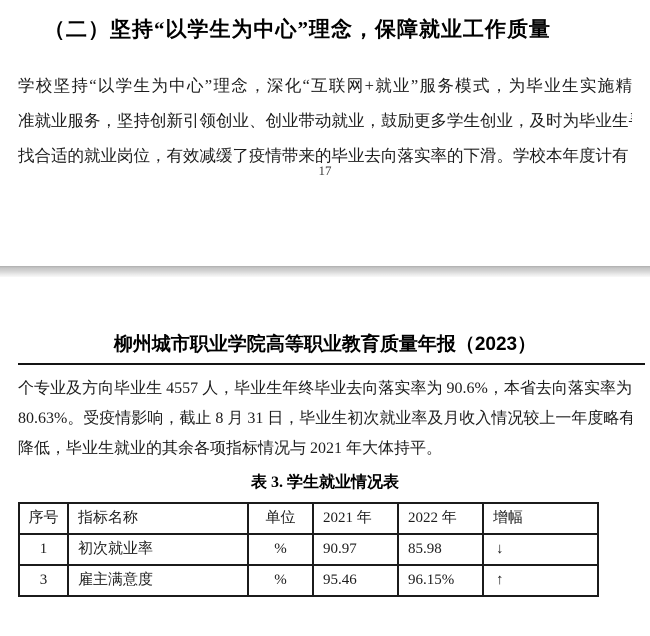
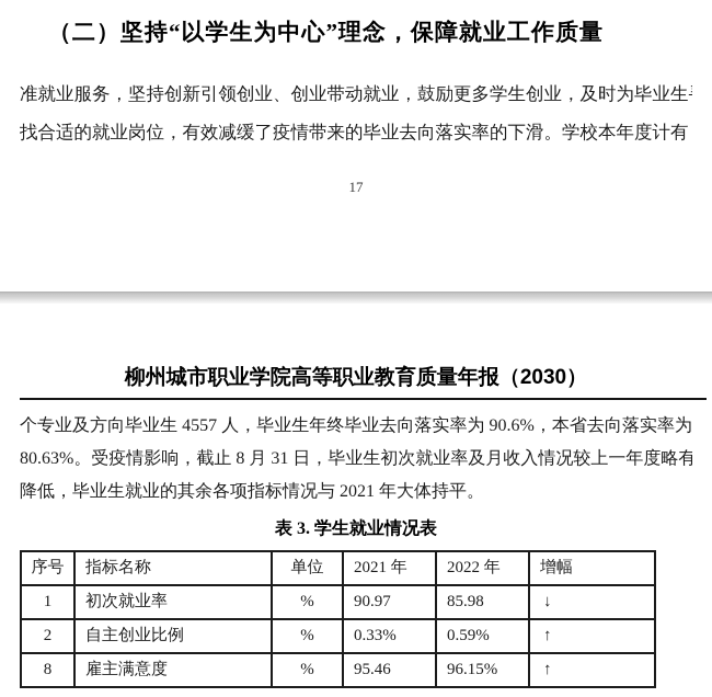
  （二）坚持“以学生为中心”理念，保障就业工作质量
- 学校坚持“以学生为中心”理念，深化“互联网+就业”服务模式，为毕业生实施精
  准就业服务，坚持创新引领创业、创业带动就业，鼓励更多学生创业，及时为毕业生
  找合适的就业岗位，有效减缓了疫情带来的毕业去向落实率的下滑。学校本年度计有
  17
- 柳州城市职业学院高等职业教育质量年报（2023）
+ 柳州城市职业学院高等职业教育质量年报（2030）
  个专业及方向毕业生 4557 人，毕业生年终毕业去向落实率为 90.6%，本省去向落实率为
  80.63%。受疫情影响，截止 8 月 31 日，毕业生初次就业率及月收入情况较上一年度略有
  降低，毕业生就业的其余各项指标情况与 2021 年大体持平。
  表 3. 学生就业情况表
  序号	指标名称	单位	2021 年	2022 年	增幅
  1	初次就业率	%	90.97	85.98	↓
+ 2	自主创业比例	%	0.33%	0.59%	↑
- 3	雇主满意度	%	95.46	96.15%	↑
+ 8	雇主满意度	%	95.46	96.15%	↑
